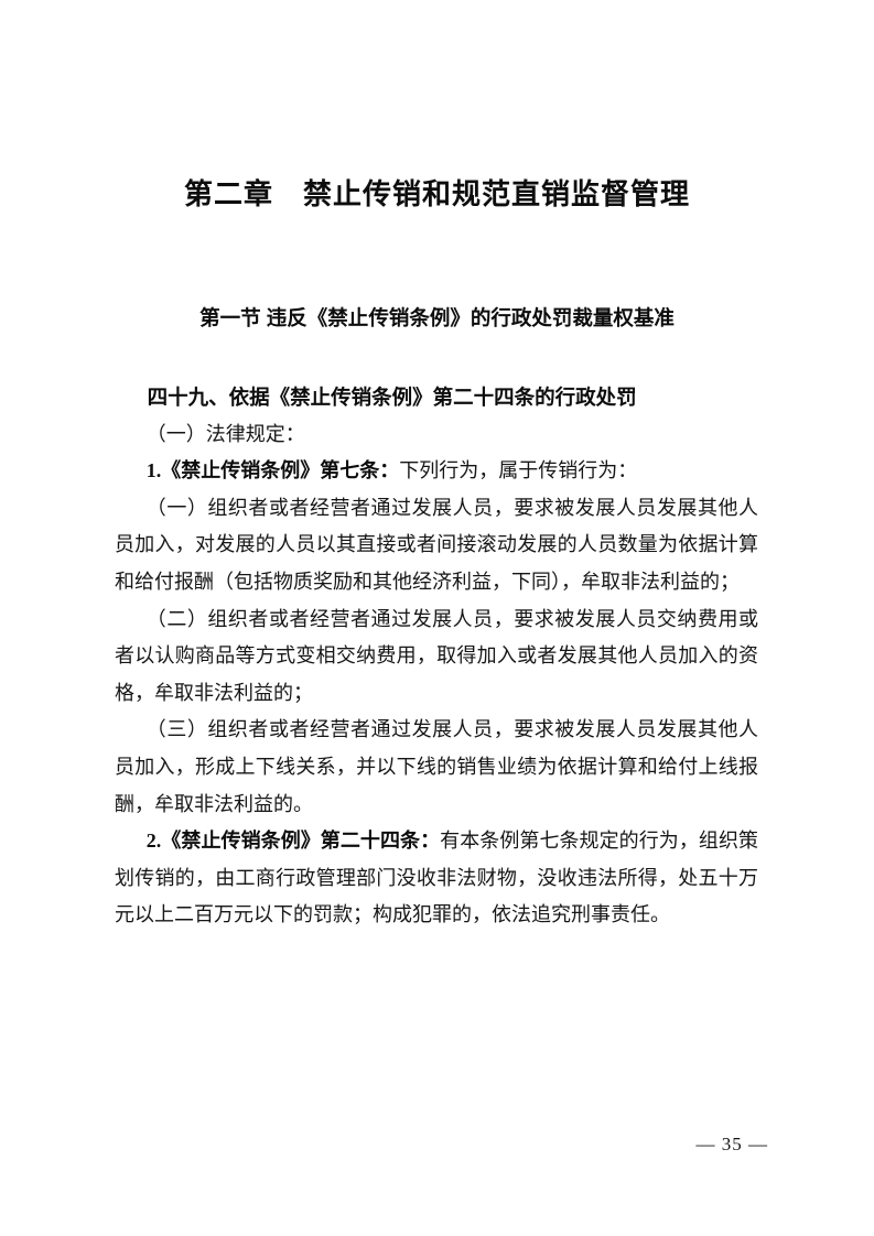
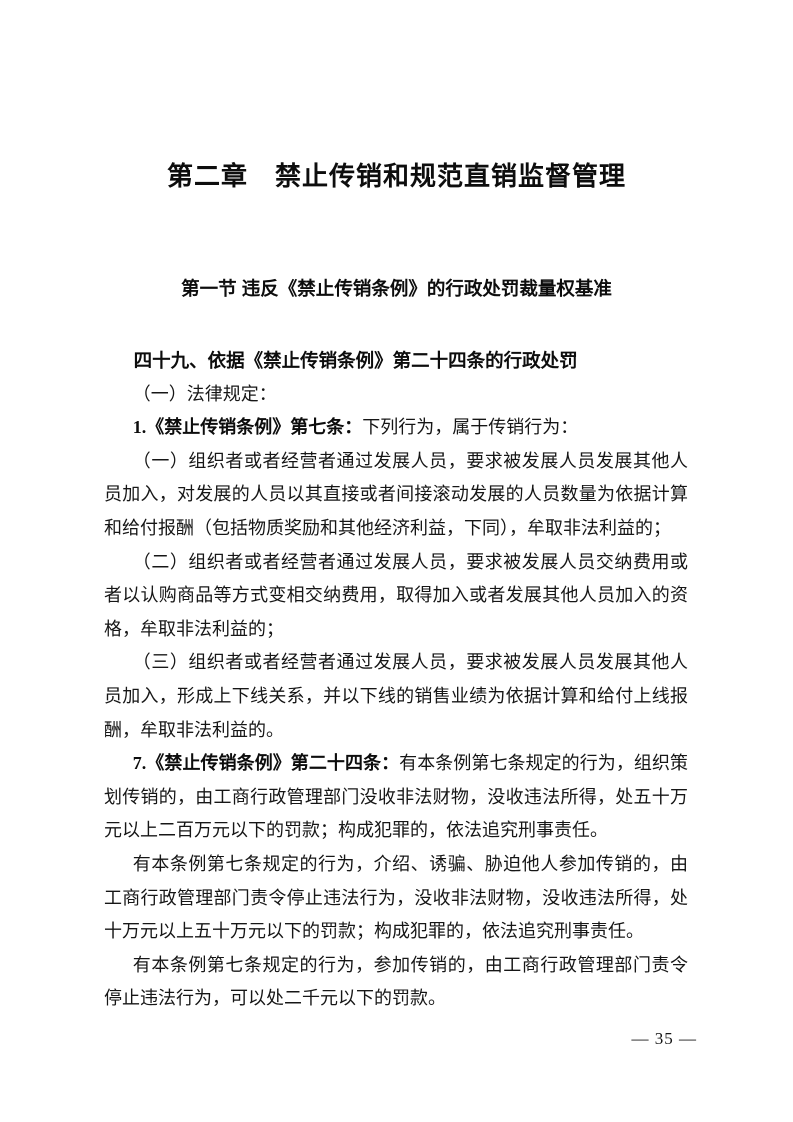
  第二章 禁止传销和规范直销监督管理
  第一节 违反《禁止传销条例》的行政处罚裁量权基准
  四十九、依据《禁止传销条例》第二十四条的行政处罚
  （一）法律规定：
  1.《禁止传销条例》第七条：下列行为，属于传销行为：
  （一）组织者或者经营者通过发展人员，要求被发展人员发展其他人员加入，对发展的人员以其直接或者间接滚动发展的人员数量为依据计算和给付报酬（包括物质奖励和其他经济利益，下同），牟取非法利益的；
  （二）组织者或者经营者通过发展人员，要求被发展人员交纳费用或者以认购商品等方式变相交纳费用，取得加入或者发展其他人员加入的资格，牟取非法利益的；
  （三）组织者或者经营者通过发展人员，要求被发展人员发展其他人员加入，形成上下线关系，并以下线的销售业绩为依据计算和给付上线报酬，牟取非法利益的。
- 2.《禁止传销条例》第二十四条：有本条例第七条规定的行为，组织策划传销的，由工商行政管理部门没收非法财物，没收违法所得，处五十万元以上二百万元以下的罚款；构成犯罪的，依法追究刑事责任。
+ 7.《禁止传销条例》第二十四条：有本条例第七条规定的行为，组织策划传销的，由工商行政管理部门没收非法财物，没收违法所得，处五十万元以上二百万元以下的罚款；构成犯罪的，依法追究刑事责任。
+ 有本条例第七条规定的行为，介绍、诱骗、胁迫他人参加传销的，由工商行政管理部门责令停止违法行为，没收非法财物，没收违法所得，处十万元以上五十万元以下的罚款；构成犯罪的，依法追究刑事责任。
+ 有本条例第七条规定的行为，参加传销的，由工商行政管理部门责令停止违法行为，可以处二千元以下的罚款。
  — 35 —
